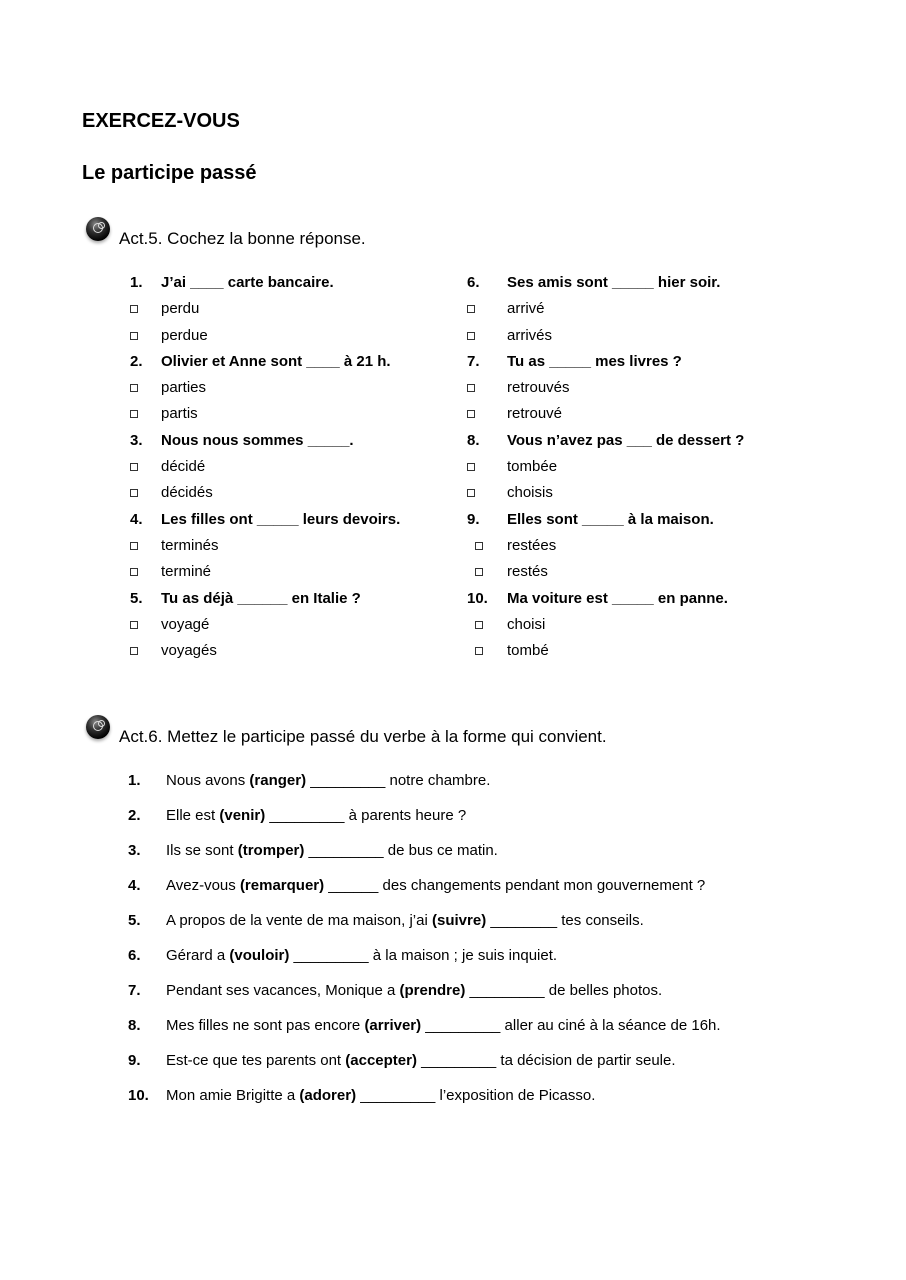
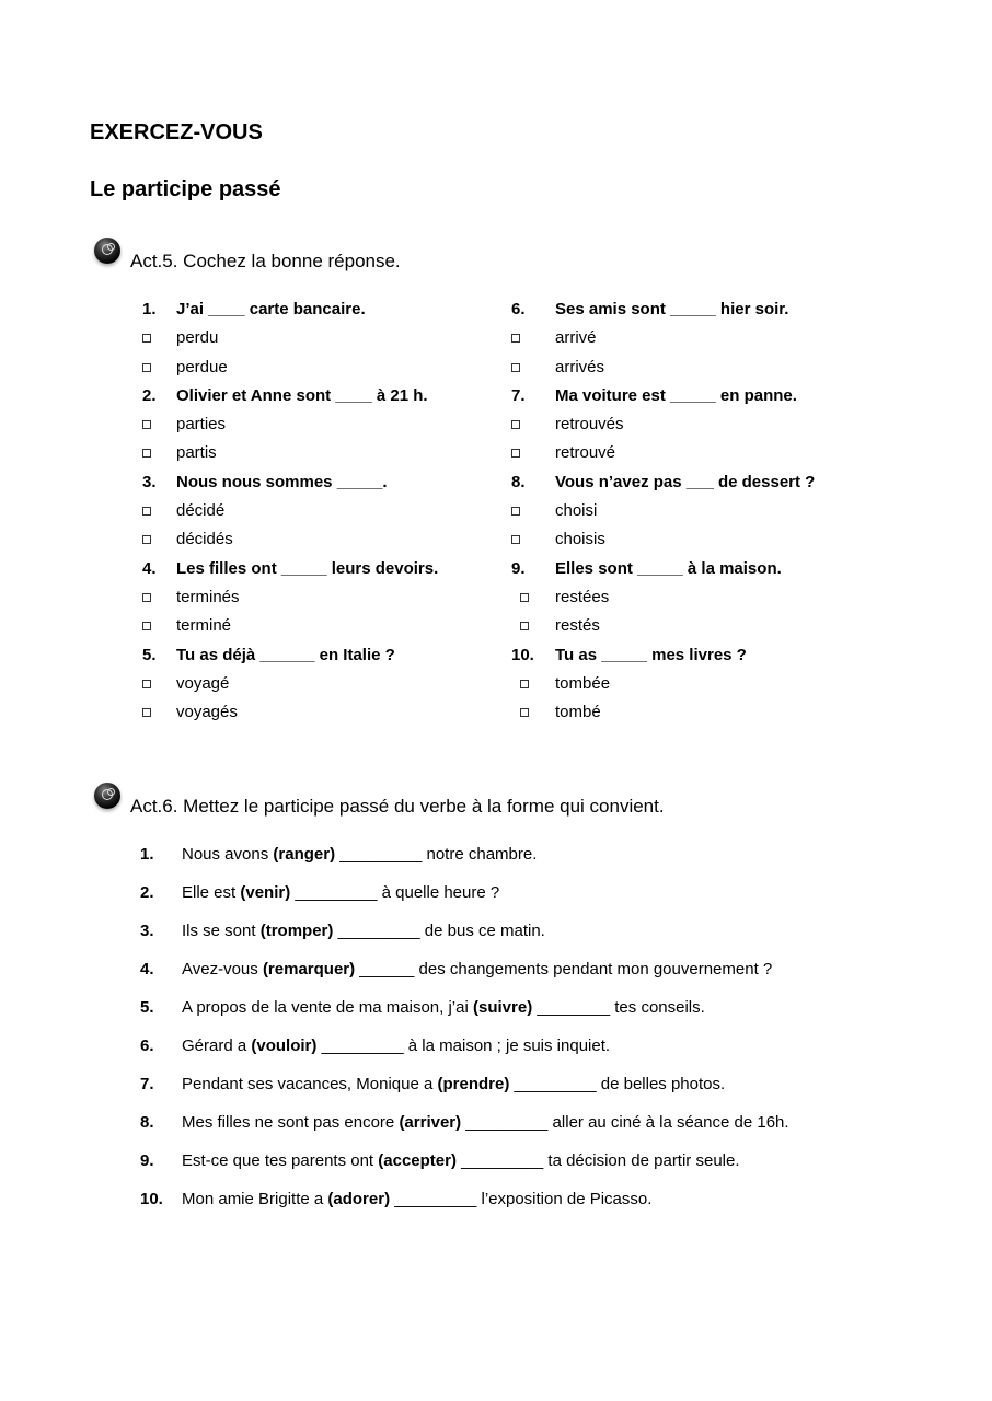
  EXERCEZ-VOUS
  Le participe passé
  Act.5. Cochez la bonne réponse.
  1.
  J’ai ____ carte bancaire.
  perdu
  perdue
  2.
  Olivier et Anne sont ____ à 21 h.
  parties
  partis
  3.
  Nous nous sommes _____.
  décidé
  décidés
  4.
  Les filles ont _____ leurs devoirs.
  terminés
  terminé
  5.
  Tu as déjà ______ en Italie ?
  voyagé
  voyagés
  6.
  Ses amis sont _____ hier soir.
  arrivé
  arrivés
  7.
- Tu as _____ mes livres ?
+ Ma voiture est _____ en panne.
  retrouvés
  retrouvé
  8.
  Vous n’avez pas ___ de dessert ?
- tombée
+ choisi
  choisis
  9.
  Elles sont _____ à la maison.
  restées
  restés
  10.
- Ma voiture est _____ en panne.
+ Tu as _____ mes livres ?
- choisi
+ tombée
  tombé
  Act.6. Mettez le participe passé du verbe à la forme qui convient.
  1.
  Nous avons (ranger) _________ notre chambre.
  2.
- Elle est (venir) _________ à parents heure ?
+ Elle est (venir) _________ à quelle heure ?
  3.
  Ils se sont (tromper) _________ de bus ce matin.
  4.
  Avez-vous (remarquer) ______ des changements pendant mon gouvernement ?
  5.
  A propos de la vente de ma maison, j’ai (suivre) ________ tes conseils.
  6.
  Gérard a (vouloir) _________ à la maison ; je suis inquiet.
  7.
  Pendant ses vacances, Monique a (prendre) _________ de belles photos.
  8.
  Mes filles ne sont pas encore (arriver) _________ aller au ciné à la séance de 16h.
  9.
  Est-ce que tes parents ont (accepter) _________ ta décision de partir seule.
  10.
  Mon amie Brigitte a (adorer) _________ l’exposition de Picasso.
